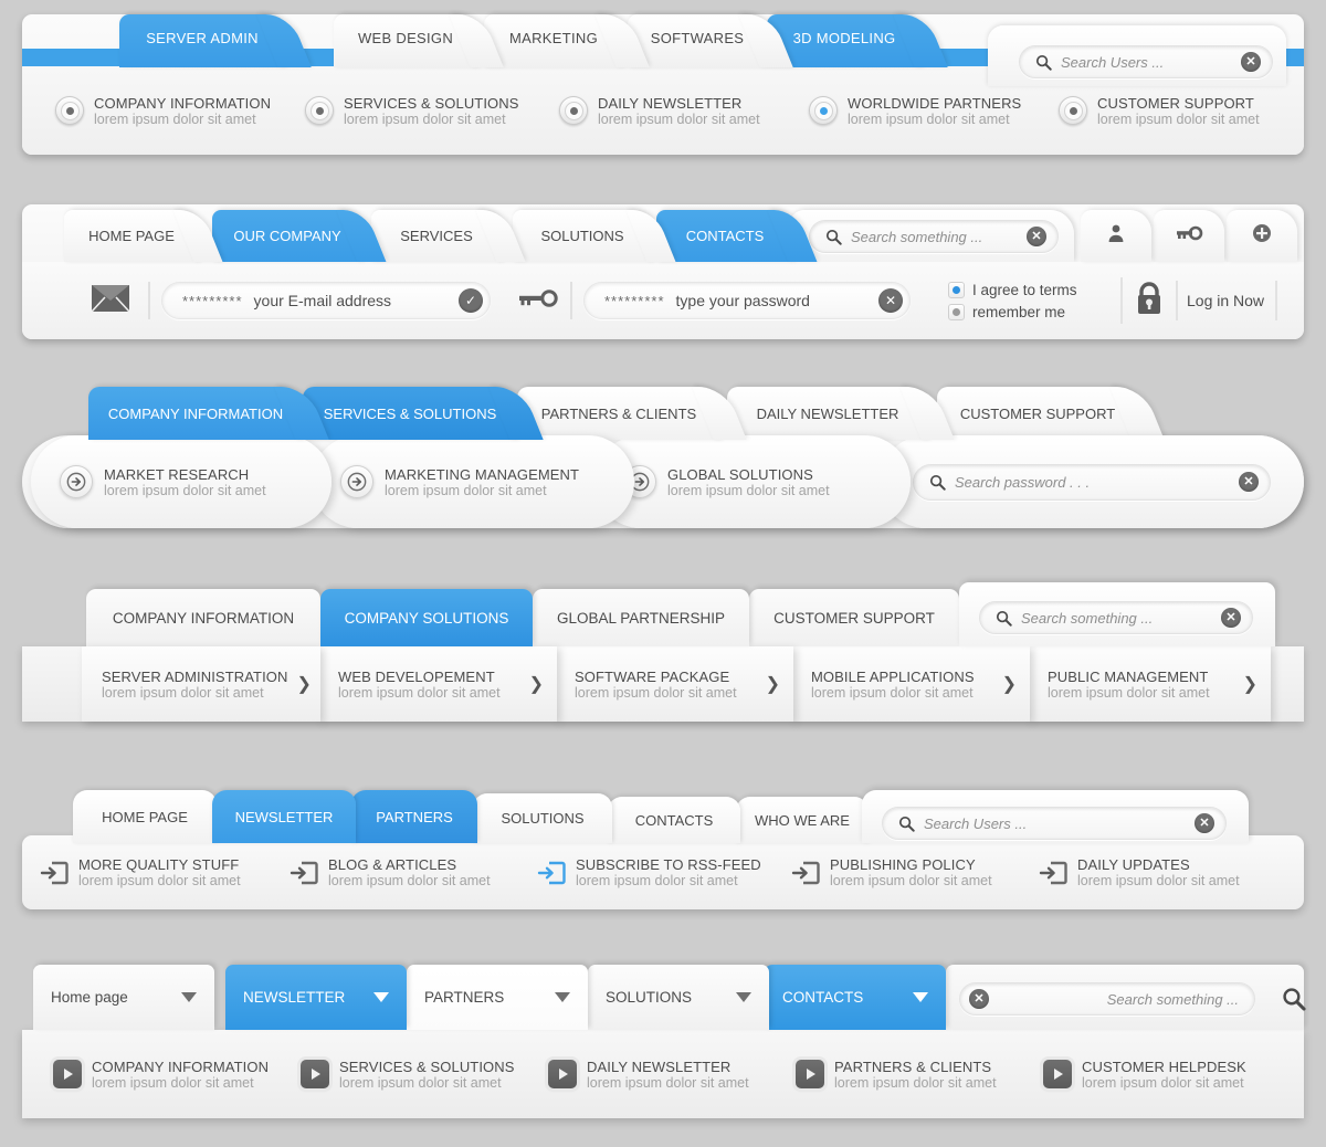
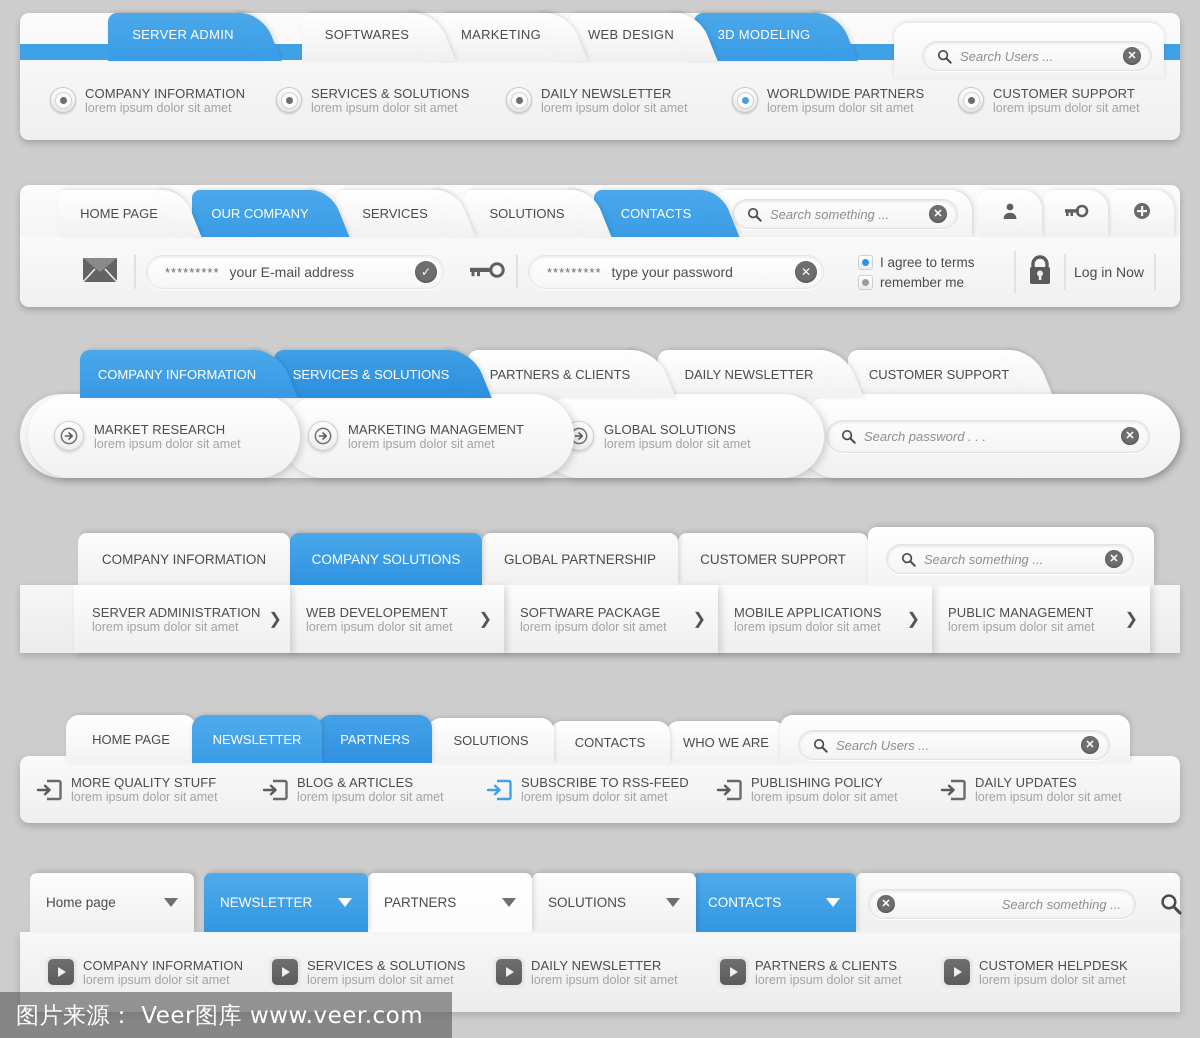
  COMPANY INFORMATION
  lorem ipsum dolor sit amet
  SERVICES & SOLUTIONS
  lorem ipsum dolor sit amet
  DAILY NEWSLETTER
  lorem ipsum dolor sit amet
  WORLDWIDE PARTNERS
  lorem ipsum dolor sit amet
  CUSTOMER SUPPORT
  lorem ipsum dolor sit amet
  SERVER ADMIN
- WEB DESIGN
+ SOFTWARES
  MARKETING
- SOFTWARES
+ WEB DESIGN
  3D MODELING
  Search Users ...
  ✕
  HOME PAGE
  OUR COMPANY
  SERVICES
  SOLUTIONS
  CONTACTS
  Search something ...
  ✕
  *********
  your E-mail address
  ✓
  *********
  type your password
  ✕
  I agree to terms
  remember me
  Log in Now
  COMPANY INFORMATION
  SERVICES & SOLUTIONS
  PARTNERS & CLIENTS
  DAILY NEWSLETTER
  CUSTOMER SUPPORT
  MARKET RESEARCH
  lorem ipsum dolor sit amet
  MARKETING MANAGEMENT
  lorem ipsum dolor sit amet
  GLOBAL SOLUTIONS
  lorem ipsum dolor sit amet
  Search password . . .
  ✕
  COMPANY INFORMATION
  COMPANY SOLUTIONS
  GLOBAL PARTNERSHIP
  CUSTOMER SUPPORT
  Search something ...
  ✕
  SERVER ADMINISTRATION
  lorem ipsum dolor sit amet
  ❯
  WEB DEVELOPEMENT
  lorem ipsum dolor sit amet
  ❯
  SOFTWARE PACKAGE
  lorem ipsum dolor sit amet
  ❯
  MOBILE APPLICATIONS
  lorem ipsum dolor sit amet
  ❯
  PUBLIC MANAGEMENT
  lorem ipsum dolor sit amet
  ❯
  HOME PAGE
  NEWSLETTER
  PARTNERS
  SOLUTIONS
  CONTACTS
  WHO WE ARE
  Search Users ...
  ✕
  MORE QUALITY STUFF
  lorem ipsum dolor sit amet
  BLOG & ARTICLES
  lorem ipsum dolor sit amet
  SUBSCRIBE TO RSS-FEED
  lorem ipsum dolor sit amet
  PUBLISHING POLICY
  lorem ipsum dolor sit amet
  DAILY UPDATES
  lorem ipsum dolor sit amet
  COMPANY INFORMATION
  lorem ipsum dolor sit amet
  SERVICES & SOLUTIONS
  lorem ipsum dolor sit amet
  DAILY NEWSLETTER
  lorem ipsum dolor sit amet
  PARTNERS & CLIENTS
  lorem ipsum dolor sit amet
  CUSTOMER HELPDESK
  lorem ipsum dolor sit amet
  Home page
  NEWSLETTER
  PARTNERS
  SOLUTIONS
  CONTACTS
  ✕
  Search something ...
+ 图片来源： Veer图库 www.veer.com
